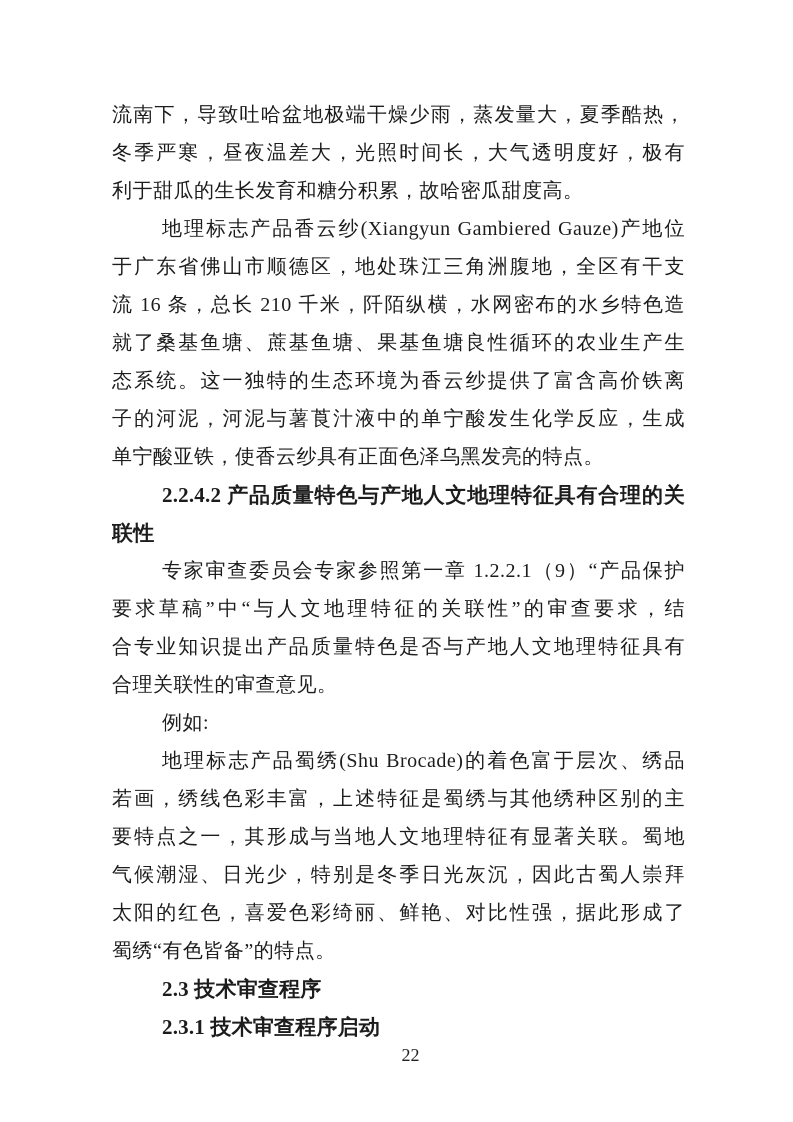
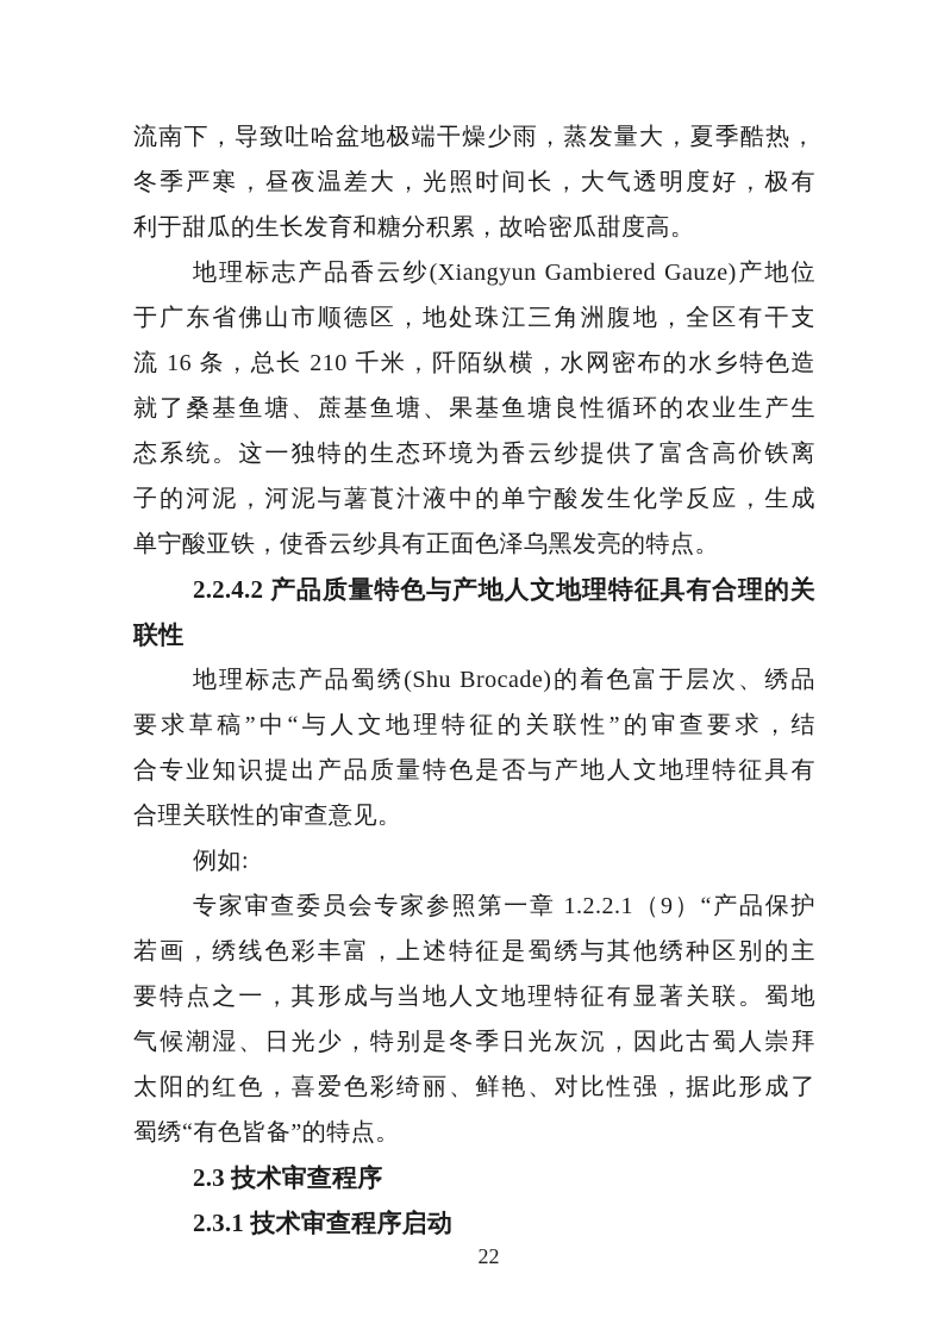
  流南下，导致吐哈盆地极端干燥少雨，蒸发量大，夏季酷热，
  冬季严寒，昼夜温差大，光照时间长，大气透明度好，极有
  利于甜瓜的生长发育和糖分积累，故哈密瓜甜度高。
  地理标志产品香云纱(Xiangyun Gambiered Gauze)产地位
  于广东省佛山市顺德区，地处珠江三角洲腹地，全区有干支
  流 16 条，总长 210 千米，阡陌纵横，水网密布的水乡特色造
  就了桑基鱼塘、蔗基鱼塘、果基鱼塘良性循环的农业生产生
  态系统。这一独特的生态环境为香云纱提供了富含高价铁离
  子的河泥，河泥与薯莨汁液中的单宁酸发生化学反应，生成
  单宁酸亚铁，使香云纱具有正面色泽乌黑发亮的特点。
  2.2.4.2 产品质量特色与产地人文地理特征具有合理的关
  联性
- 专家审查委员会专家参照第一章 1.2.2.1（9）“产品保护
+ 地理标志产品蜀绣(Shu Brocade)的着色富于层次、绣品
  要求草稿”中“与人文地理特征的关联性”的审查要求，结
  合专业知识提出产品质量特色是否与产地人文地理特征具有
  合理关联性的审查意见。
  例如:
- 地理标志产品蜀绣(Shu Brocade)的着色富于层次、绣品
+ 专家审查委员会专家参照第一章 1.2.2.1（9）“产品保护
  若画，绣线色彩丰富，上述特征是蜀绣与其他绣种区别的主
  要特点之一，其形成与当地人文地理特征有显著关联。蜀地
  气候潮湿、日光少，特别是冬季日光灰沉，因此古蜀人崇拜
  太阳的红色，喜爱色彩绮丽、鲜艳、对比性强，据此形成了
  蜀绣“有色皆备”的特点。
  2.3 技术审查程序
  2.3.1 技术审查程序启动
  22
